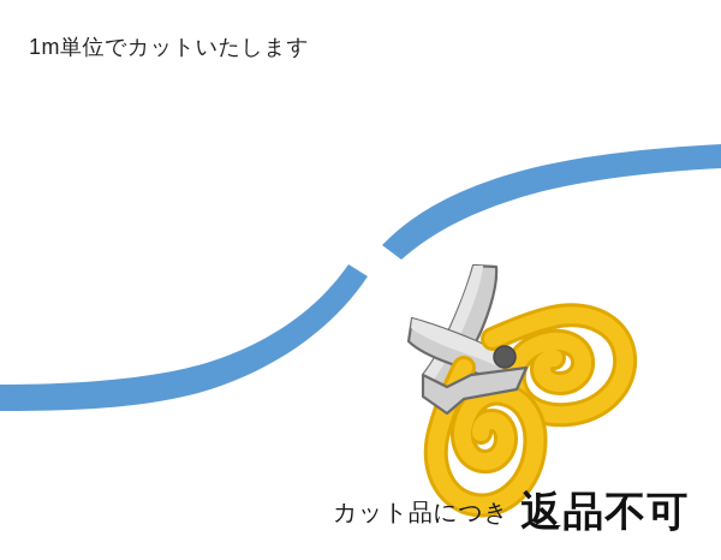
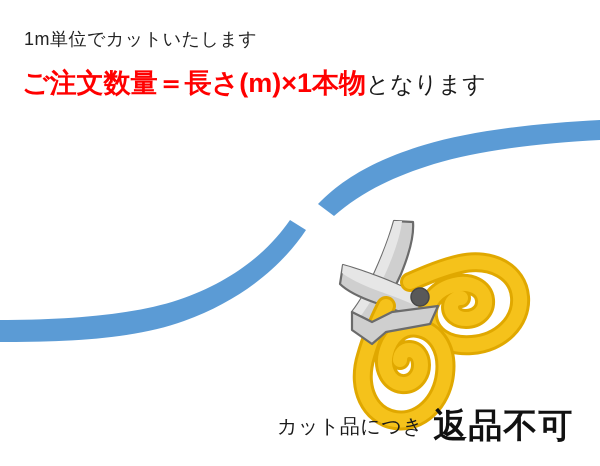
  1m単位でカットいたします
+ ご注文数量＝長さ(m)×1本物となります
  カット品につき 返品不可
